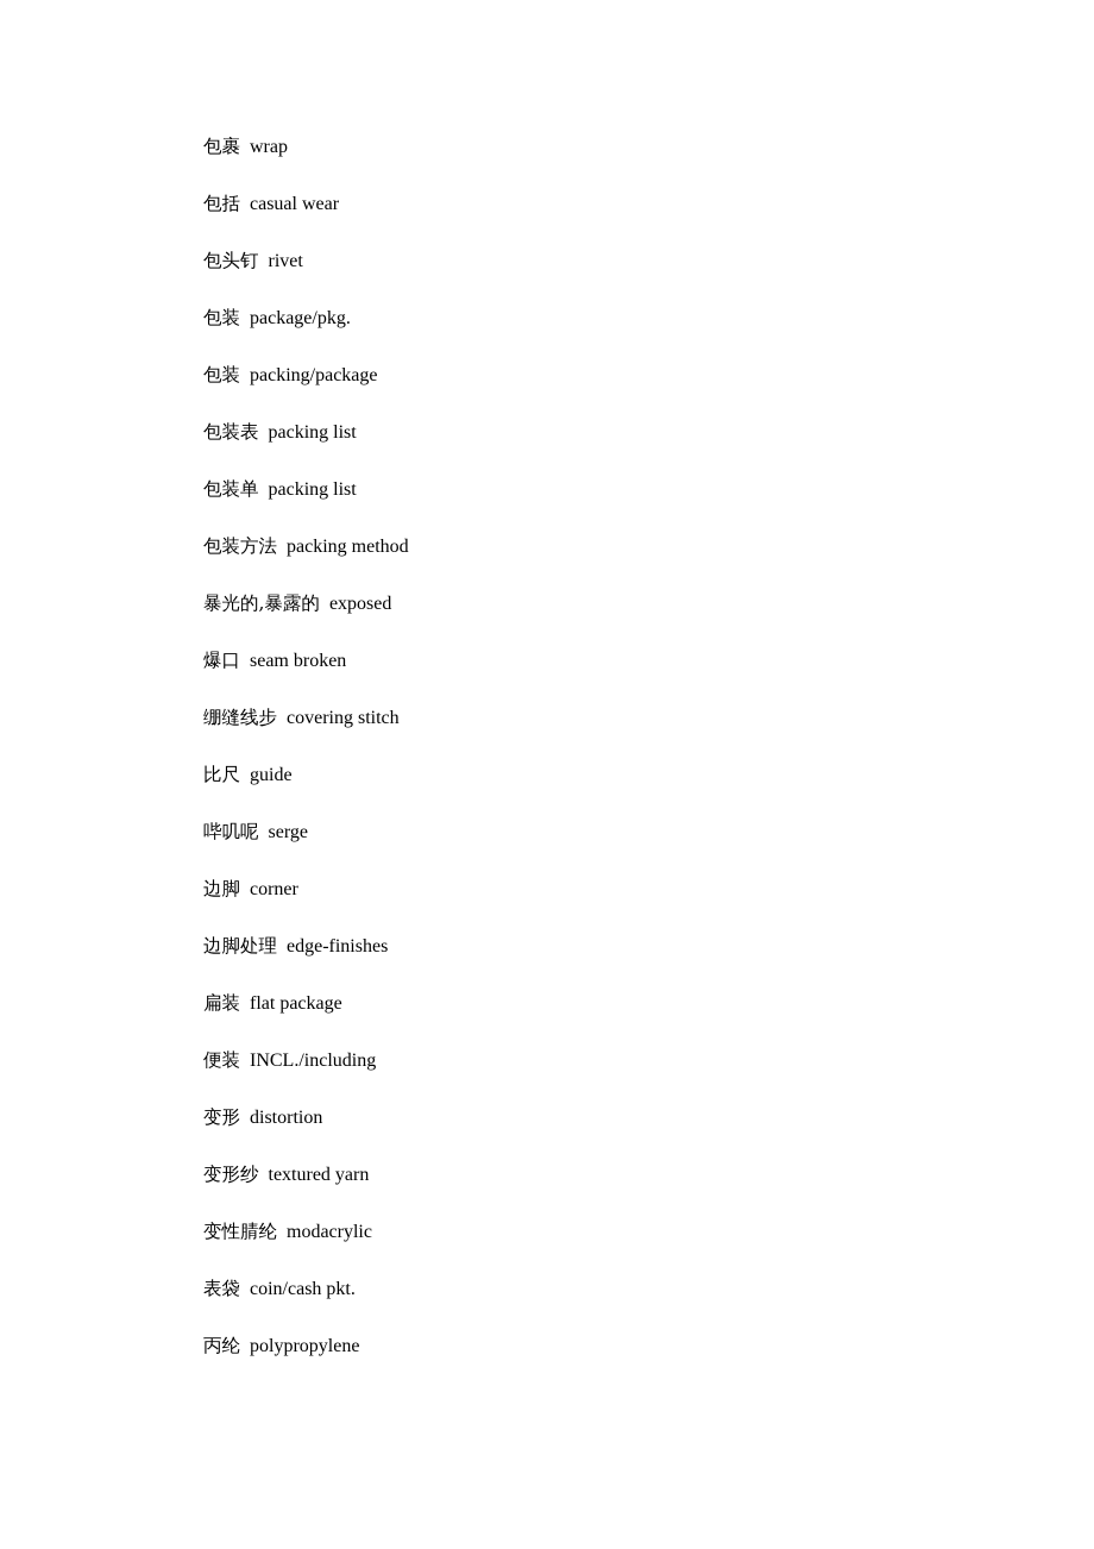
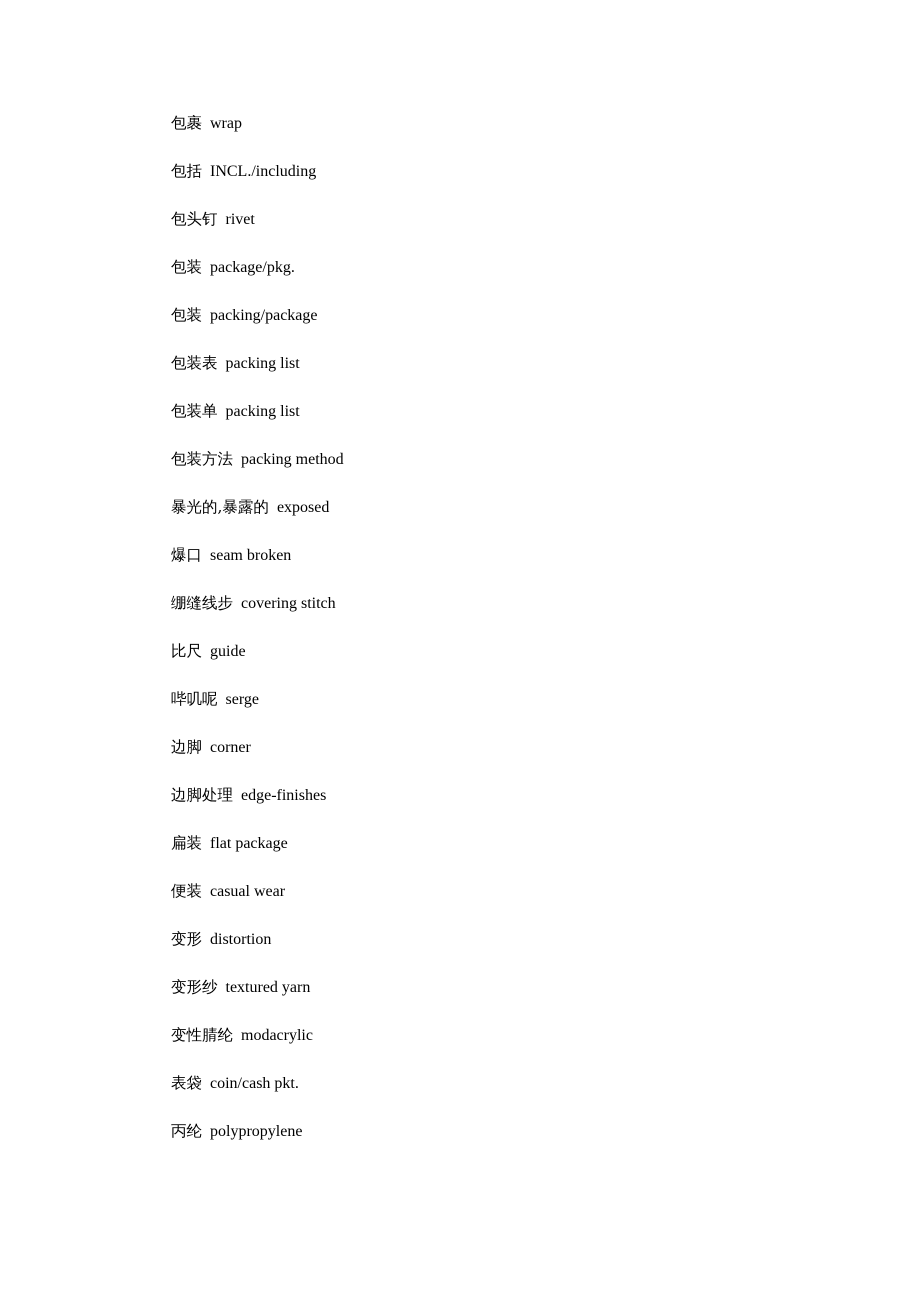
  包裹 wrap
- 包括 casual wear
+ 包括 INCL./including
  包头钉 rivet
  包装 package/pkg.
  包装 packing/package
  包装表 packing list
  包装单 packing list
  包装方法 packing method
  暴光的,暴露的 exposed
  爆口 seam broken
  绷缝线步 covering stitch
  比尺 guide
  哔叽呢 serge
  边脚 corner
  边脚处理 edge-finishes
  扁装 flat package
- 便装 INCL./including
+ 便装 casual wear
  变形 distortion
  变形纱 textured yarn
  变性腈纶 modacrylic
  表袋 coin/cash pkt.
  丙纶 polypropylene
